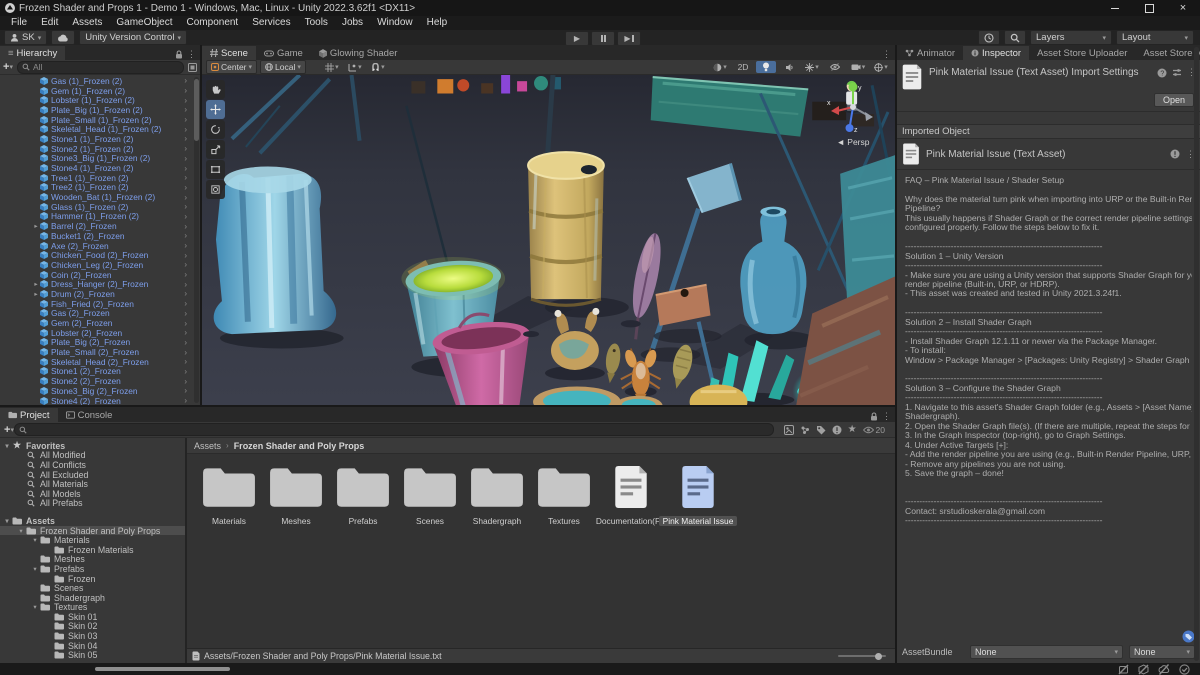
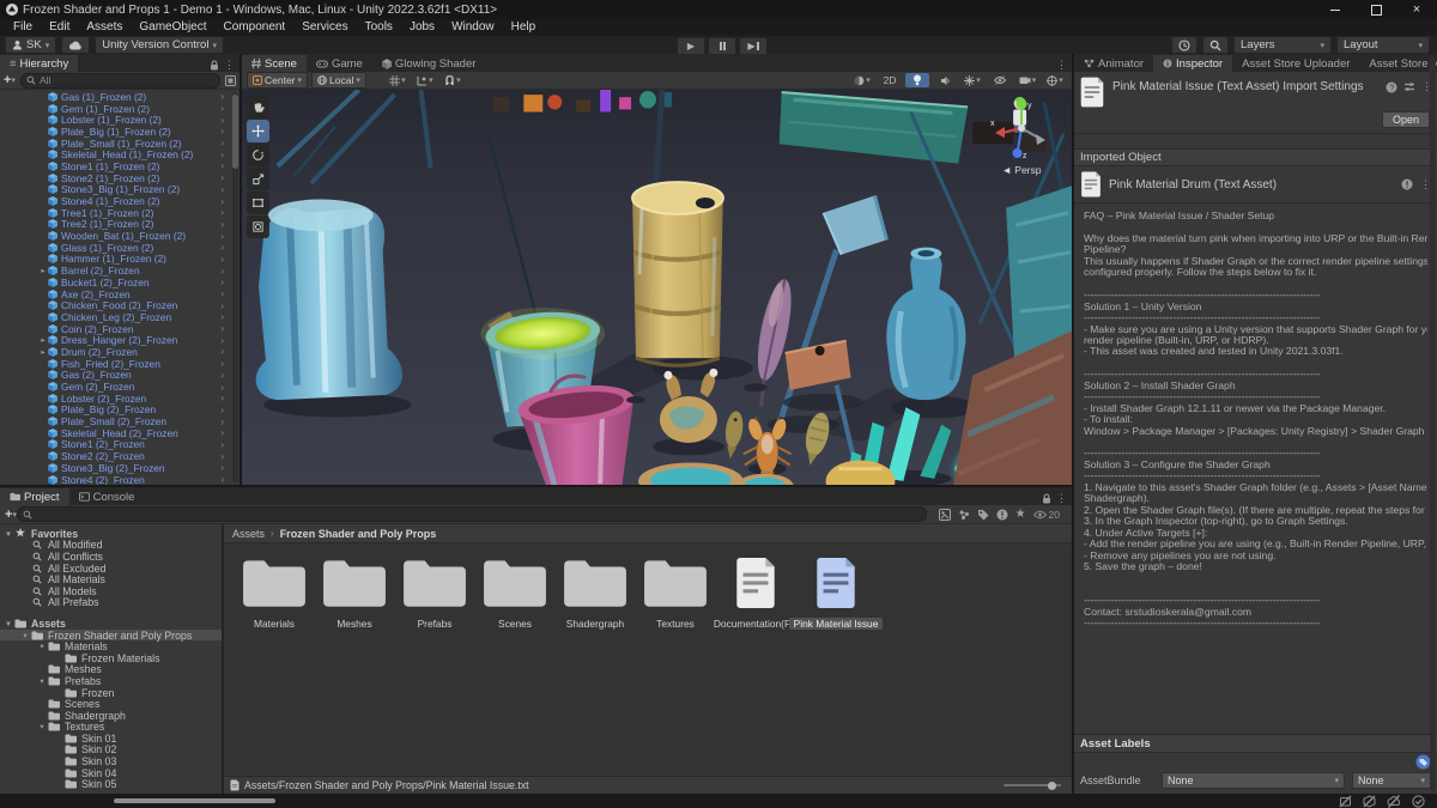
  Frozen Shader and Props 1 - Demo 1 - Windows, Mac, Linux - Unity 2022.3.62f1 <DX11>
  ×
  File
  Edit
  Assets
  GameObject
  Component
  Services
  Tools
  Jobs
  Window
  Help
  SK
  Unity Version Control
  ▶
  ▶
  Layers
  Layout
  ≡
  Hierarchy
  ⋮
  +
  All
  Gas (1)_Frozen (2)
  ›
  Gem (1)_Frozen (2)
  ›
  Lobster (1)_Frozen (2)
  ›
  Plate_Big (1)_Frozen (2)
  ›
  Plate_Small (1)_Frozen (2)
  ›
  Skeletal_Head (1)_Frozen (2)
  ›
  Stone1 (1)_Frozen (2)
  ›
  Stone2 (1)_Frozen (2)
  ›
  Stone3_Big (1)_Frozen (2)
  ›
  Stone4 (1)_Frozen (2)
  ›
  Tree1 (1)_Frozen (2)
  ›
  Tree2 (1)_Frozen (2)
  ›
  Wooden_Bat (1)_Frozen (2)
  ›
  Glass (1)_Frozen (2)
  ›
  Hammer (1)_Frozen (2)
  ›
  Barrel (2)_Frozen
  ›
  Bucket1 (2)_Frozen
  ›
  Axe (2)_Frozen
  ›
  Chicken_Food (2)_Frozen
  ›
  Chicken_Leg (2)_Frozen
  ›
  Coin (2)_Frozen
  ›
  Dress_Hanger (2)_Frozen
  ›
  Drum (2)_Frozen
  ›
  Fish_Fried (2)_Frozen
  ›
  Gas (2)_Frozen
  ›
  Gem (2)_Frozen
  ›
  Lobster (2)_Frozen
  ›
  Plate_Big (2)_Frozen
  ›
  Plate_Small (2)_Frozen
  ›
  Skeletal_Head (2)_Frozen
  ›
  Stone1 (2)_Frozen
  ›
  Stone2 (2)_Frozen
  ›
  Stone3_Big (2)_Frozen
  ›
  Stone4 (2)_Frozen
  ›
  Scene
  Game
  Glowing Shader
  ⋮
  Center
  Local
  2D
  ◄ Persp
  Project
  Console
  ⋮
  +
  ★
  20
  ★
  Favorites
  All Modified
  All Conflicts
  All Excluded
  All Materials
  All Models
  All Prefabs
  Assets
  Frozen Shader and Poly Props
  Materials
  Frozen Materials
  Meshes
  Prefabs
  Frozen
  Scenes
  Shadergraph
  Textures
  Skin 01
  Skin 02
  Skin 03
  Skin 04
  Skin 05
  Assets
  ›
  Frozen Shader and Poly Props
  Materials
  Meshes
  Prefabs
  Scenes
  Shadergraph
  Textures
  Documentation(F
  Pink Material Issue
  Assets/Frozen Shader and Poly Props/Pink Material Issue.txt
  Animator
  Inspector
  Asset Store Uploader
  Pink Material Issue (Text Asset) Import Settings
  ⋮
  Open
  Imported Object
- Pink Material Issue (Text Asset)
+ Pink Material Drum (Text Asset)
  ⋮
  FAQ – Pink Material Issue / Shader Setup
  Why does the material turn pink when importing into URP or the Built-in Ren
  Pipeline?
  This usually happens if Shader Graph or the correct render pipeline settings
  configured properly. Follow the steps below to fix it.
  ---------------------------------------------------------------------
  Solution 1 – Unity Version
  ---------------------------------------------------------------------
  - Make sure you are using a Unity version that supports Shader Graph for y
  render pipeline (Built-in, URP, or HDRP).
- - This asset was created and tested in Unity 2021.3.24f1.
+ - This asset was created and tested in Unity 2021.3.03f1.
  ---------------------------------------------------------------------
  Solution 2 – Install Shader Graph
  ---------------------------------------------------------------------
  - Install Shader Graph 12.1.11 or newer via the Package Manager.
  - To install:
  Window > Package Manager > [Packages: Unity Registry] > Shader Graph
  ---------------------------------------------------------------------
  Solution 3 – Configure the Shader Graph
  ---------------------------------------------------------------------
  1. Navigate to this asset's Shader Graph folder (e.g., Assets > [Asset Name
  Shadergraph).
  2. Open the Shader Graph file(s). (If there are multiple, repeat the steps for
  3. In the Graph Inspector (top-right), go to Graph Settings.
  4. Under Active Targets [+]:
  - Add the render pipeline you are using (e.g., Built-in Render Pipeline, URP,
  - Remove any pipelines you are not using.
  5. Save the graph – done!
  ---------------------------------------------------------------------
  Contact: srstudioskerala@gmail.com
  ---------------------------------------------------------------------
+ Asset Labels
  AssetBundle
  None
  None
